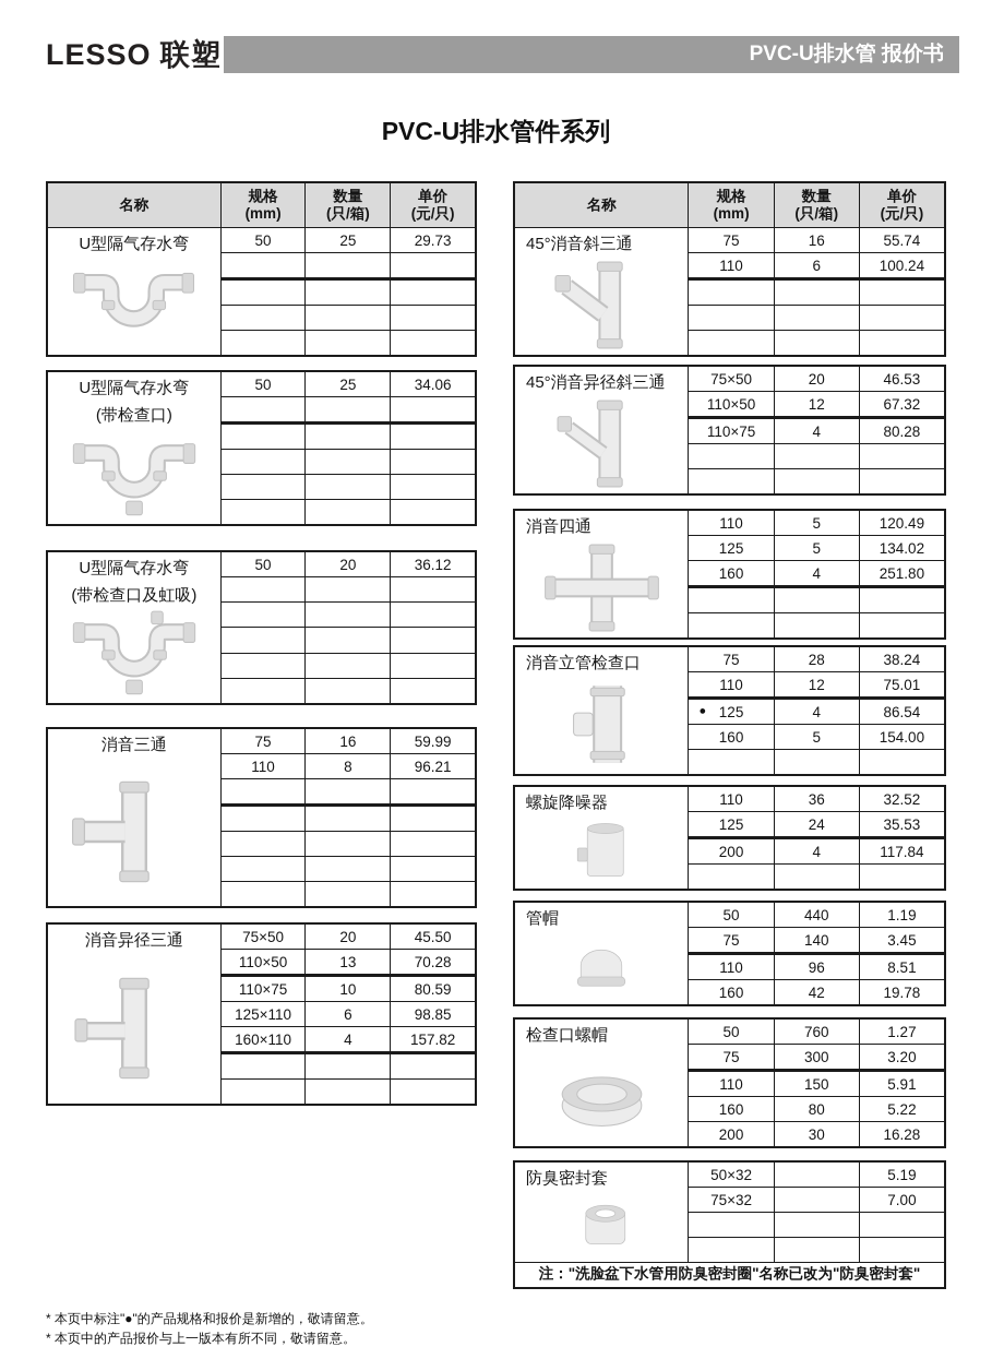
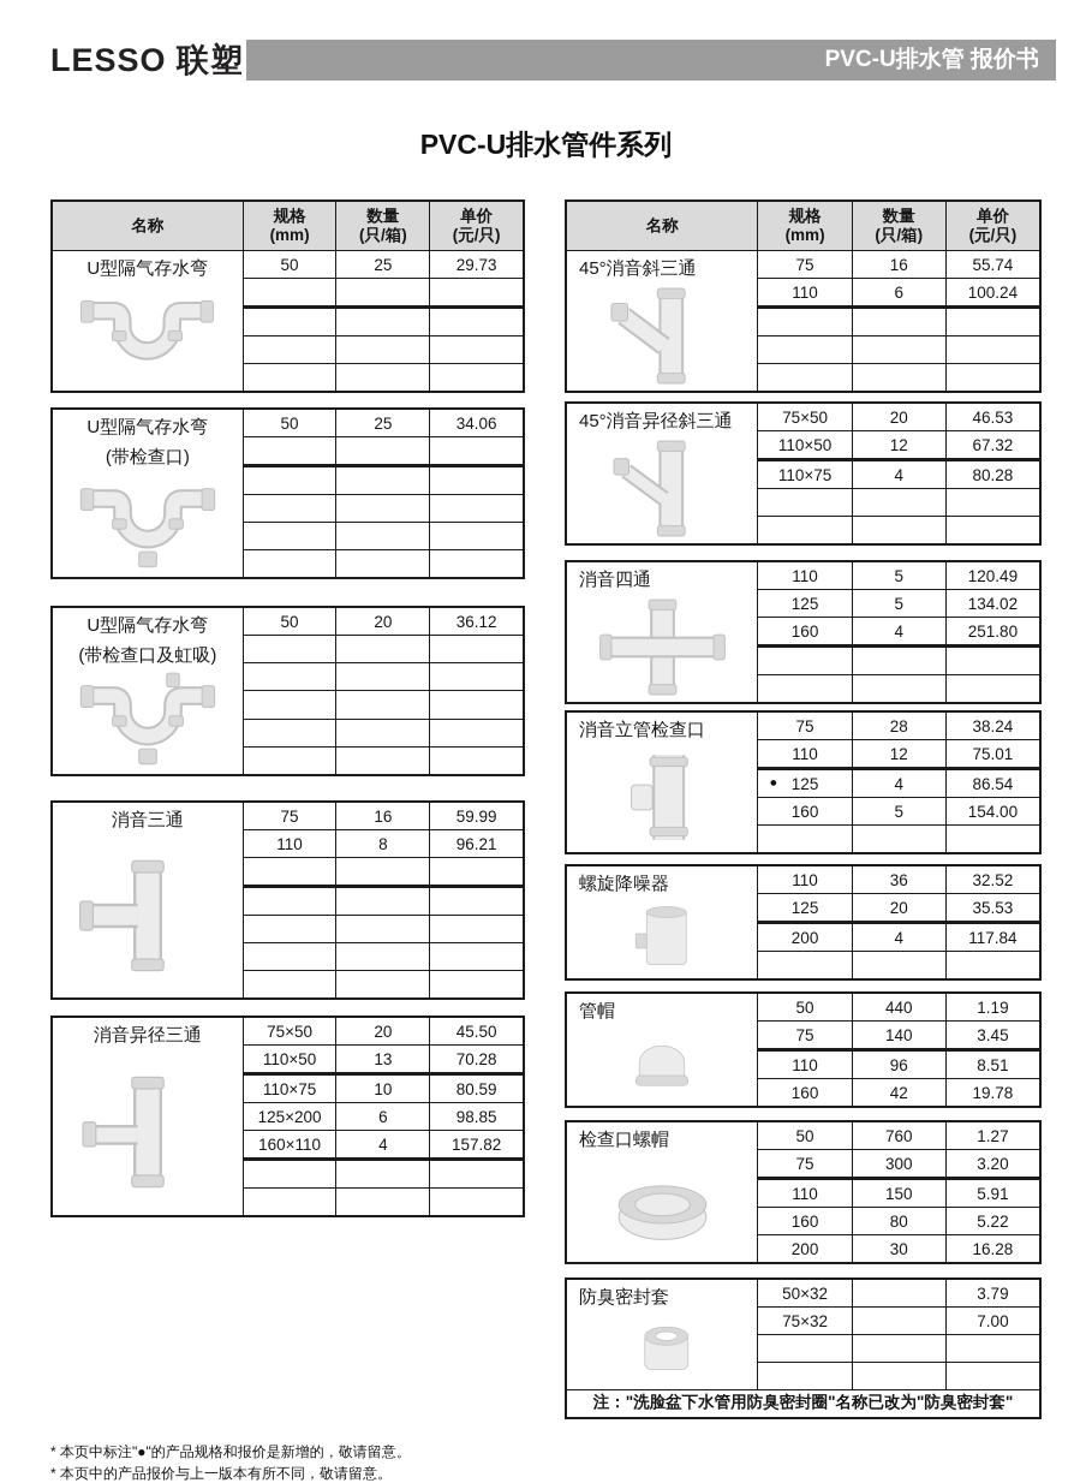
  LESSO 联塑
  PVC-U排水管 报价书
  PVC-U排水管件系列
  名称	规格(mm)	数量(只/箱)	单价(元/只)
  U型隔气存水弯	50	25	29.73
  U型隔气存水弯(带检查口)	50	25	34.06
  U型隔气存水弯(带检查口及虹吸)	50	20	36.12
  消音三通	75	16	59.99
  110	8	96.21
  消音异径三通	75×50	20	45.50
  110×50	13	70.28
  110×75	10	80.59
- 125×110	6	98.85
+ 125×200	6	98.85
  160×110	4	157.82
  名称	规格(mm)	数量(只/箱)	单价(元/只)
  45°消音斜三通	75	16	55.74
  110	6	100.24
  45°消音异径斜三通	75×50	20	46.53
  110×50	12	67.32
  110×75	4	80.28
  消音四通	110	5	120.49
  125	5	134.02
  160	4	251.80
  消音立管检查口	75	28	38.24
  110	12	75.01
  ● 125	4	86.54
  160	5	154.00
  螺旋降噪器	110	36	32.52
- 125	24	35.53
+ 125	20	35.53
  200	4	117.84
  管帽	50	440	1.19
  75	140	3.45
  110	96	8.51
  160	42	19.78
  检查口螺帽	50	760	1.27
  75	300	3.20
  110	150	5.91
  160	80	5.22
  200	30	16.28
- 防臭密封套	50×32		5.19
+ 防臭密封套	50×32		3.79
  75×32		7.00
  注："洗脸盆下水管用防臭密封圈"名称已改为"防臭密封套"
  * 本页中标注"●"的产品规格和报价是新增的，敬请留意。
  * 本页中的产品报价与上一版本有所不同，敬请留意。
